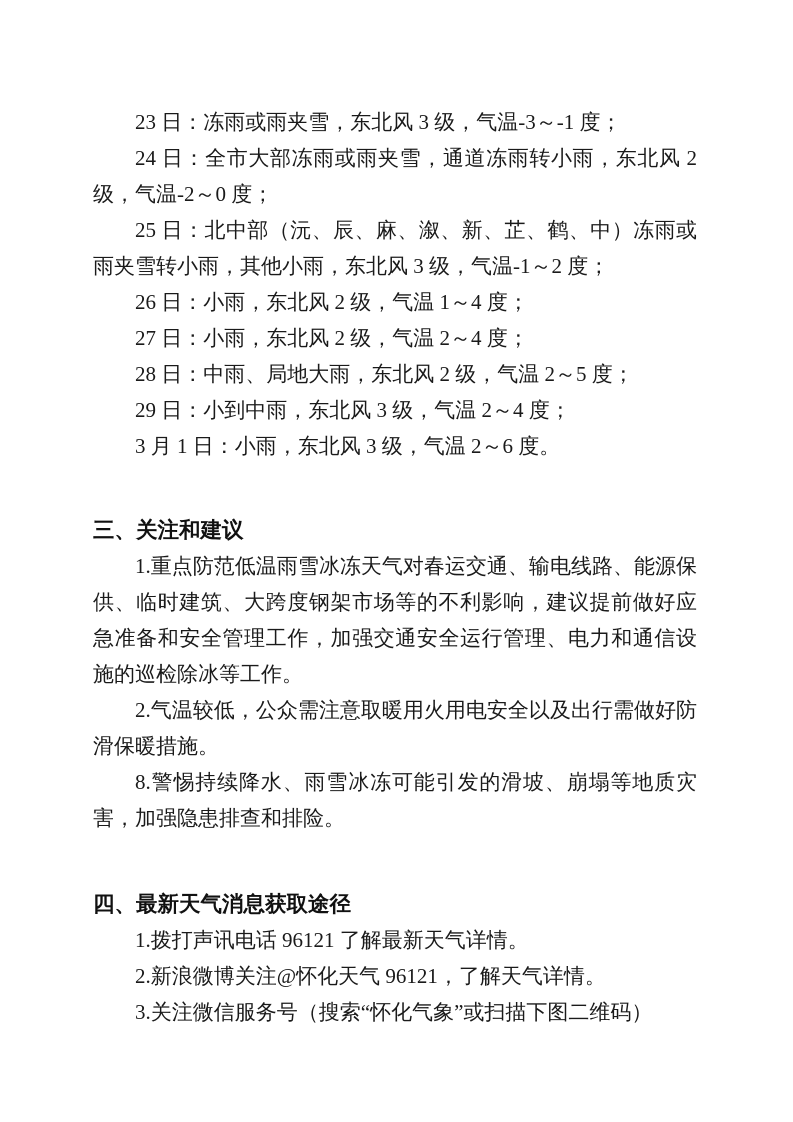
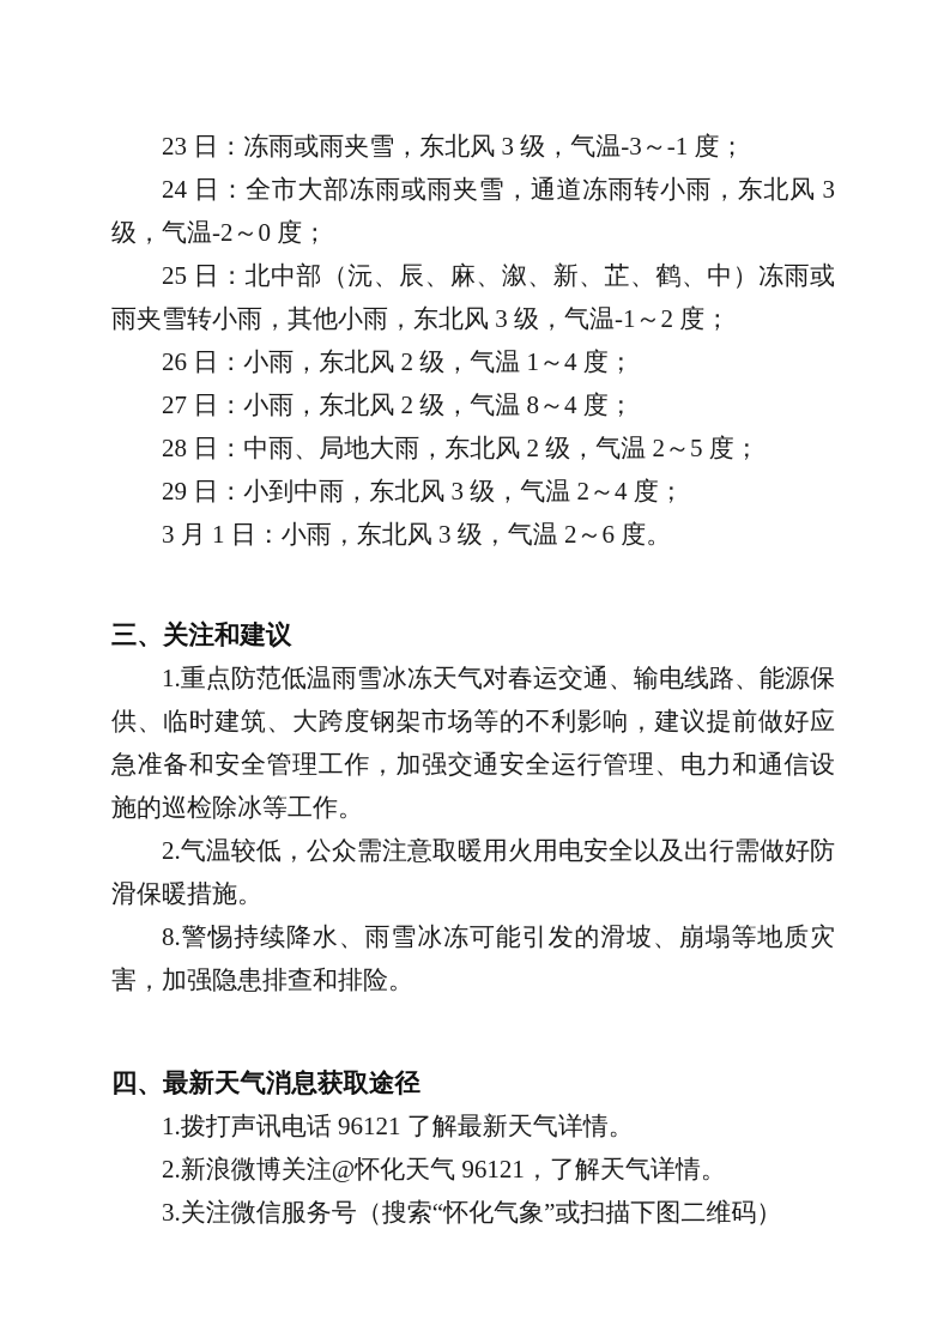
  23 日：冻雨或雨夹雪，东北风 3 级，气温-3～-1 度；
- 24 日：全市大部冻雨或雨夹雪，通道冻雨转小雨，东北风 2 级，气温-2～0 度；
+ 24 日：全市大部冻雨或雨夹雪，通道冻雨转小雨，东北风 3 级，气温-2～0 度；
  25 日：北中部（沅、辰、麻、溆、新、芷、鹤、中）冻雨或雨夹雪转小雨，其他小雨，东北风 3 级，气温-1～2 度；
  26 日：小雨，东北风 2 级，气温 1～4 度；
- 27 日：小雨，东北风 2 级，气温 2～4 度；
+ 27 日：小雨，东北风 2 级，气温 8～4 度；
  28 日：中雨、局地大雨，东北风 2 级，气温 2～5 度；
  29 日：小到中雨，东北风 3 级，气温 2～4 度；
  3 月 1 日：小雨，东北风 3 级，气温 2～6 度。
  三、关注和建议
  1.重点防范低温雨雪冰冻天气对春运交通、输电线路、能源保供、临时建筑、大跨度钢架市场等的不利影响，建议提前做好应急准备和安全管理工作，加强交通安全运行管理、电力和通信设施的巡检除冰等工作。
  2.气温较低，公众需注意取暖用火用电安全以及出行需做好防滑保暖措施。
  8.警惕持续降水、雨雪冰冻可能引发的滑坡、崩塌等地质灾害，加强隐患排查和排险。
  四、最新天气消息获取途径
  1.拨打声讯电话 96121 了解最新天气详情。
  2.新浪微博关注@怀化天气 96121，了解天气详情。
  3.关注微信服务号（搜索“怀化气象”或扫描下图二维码）
